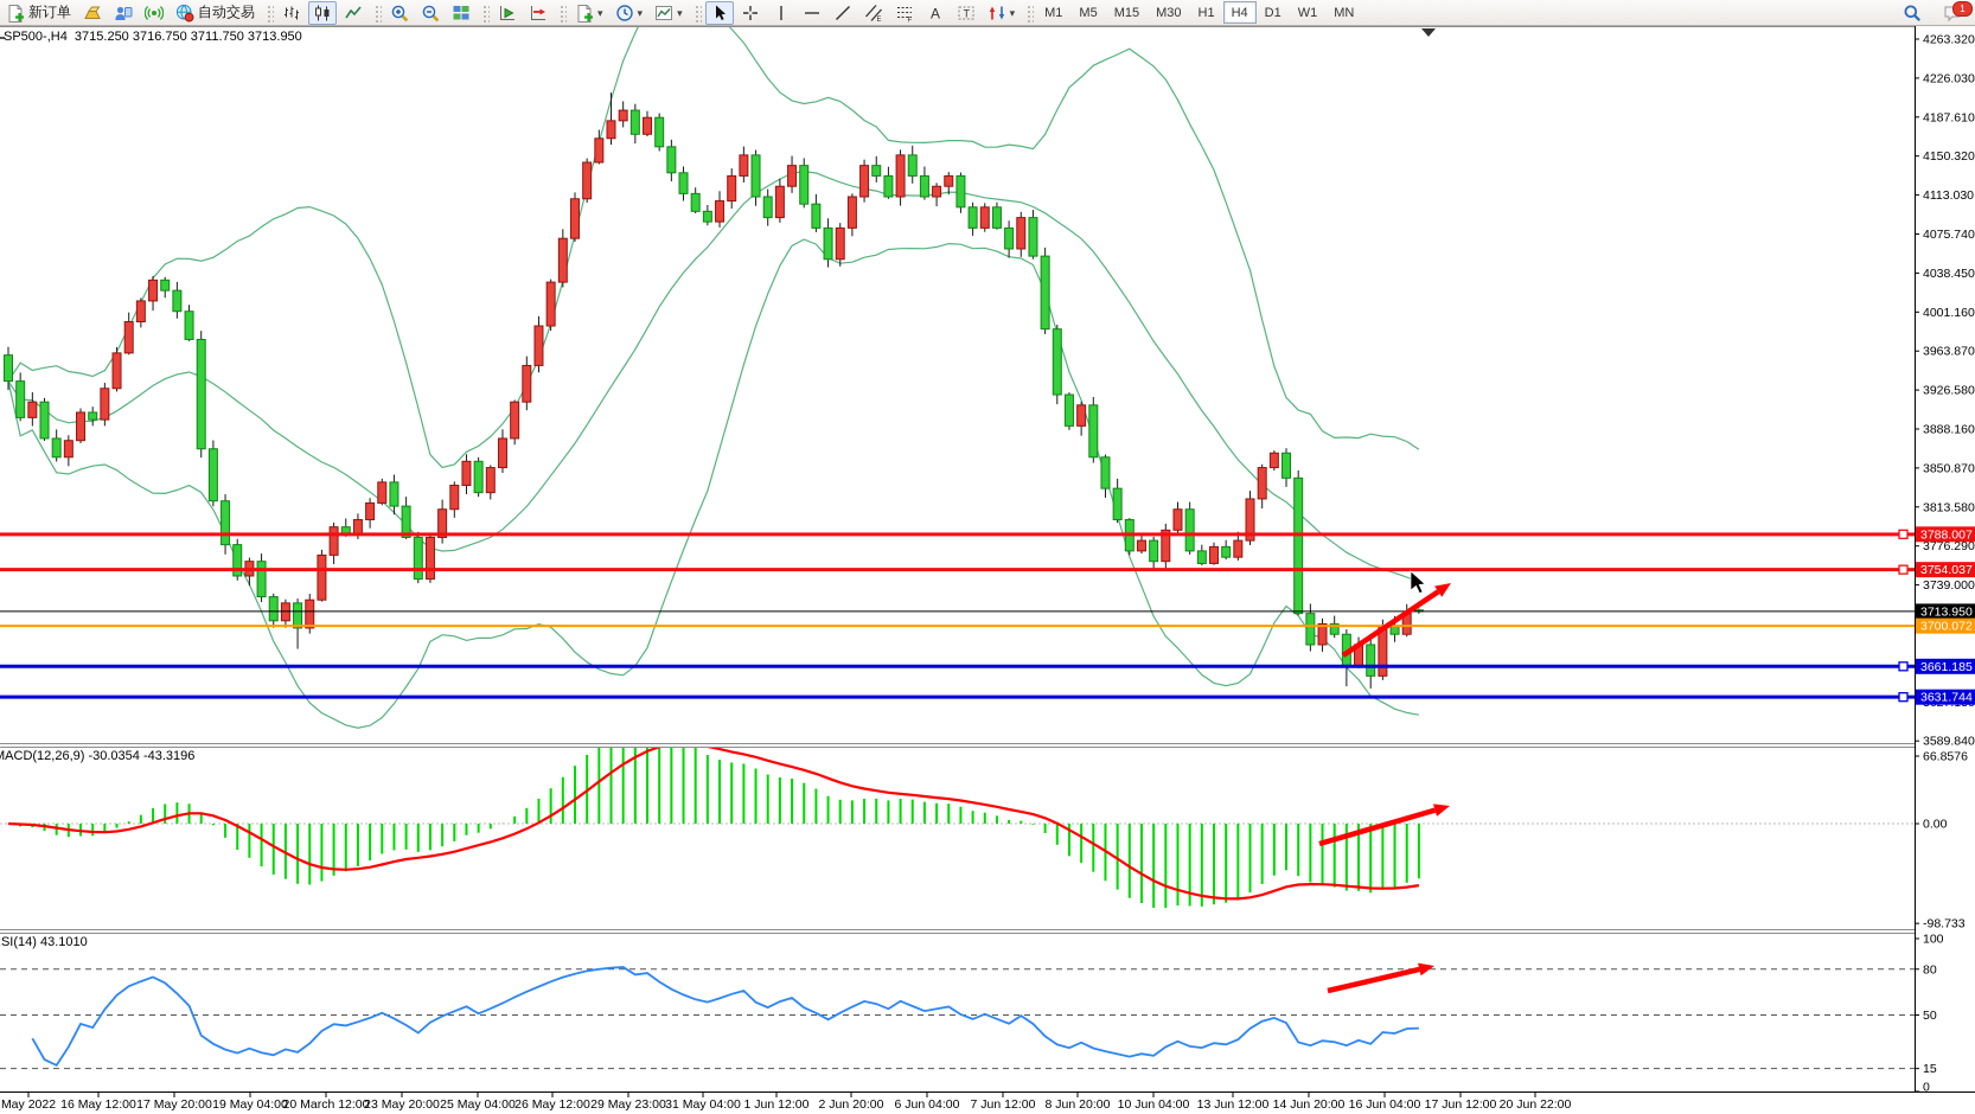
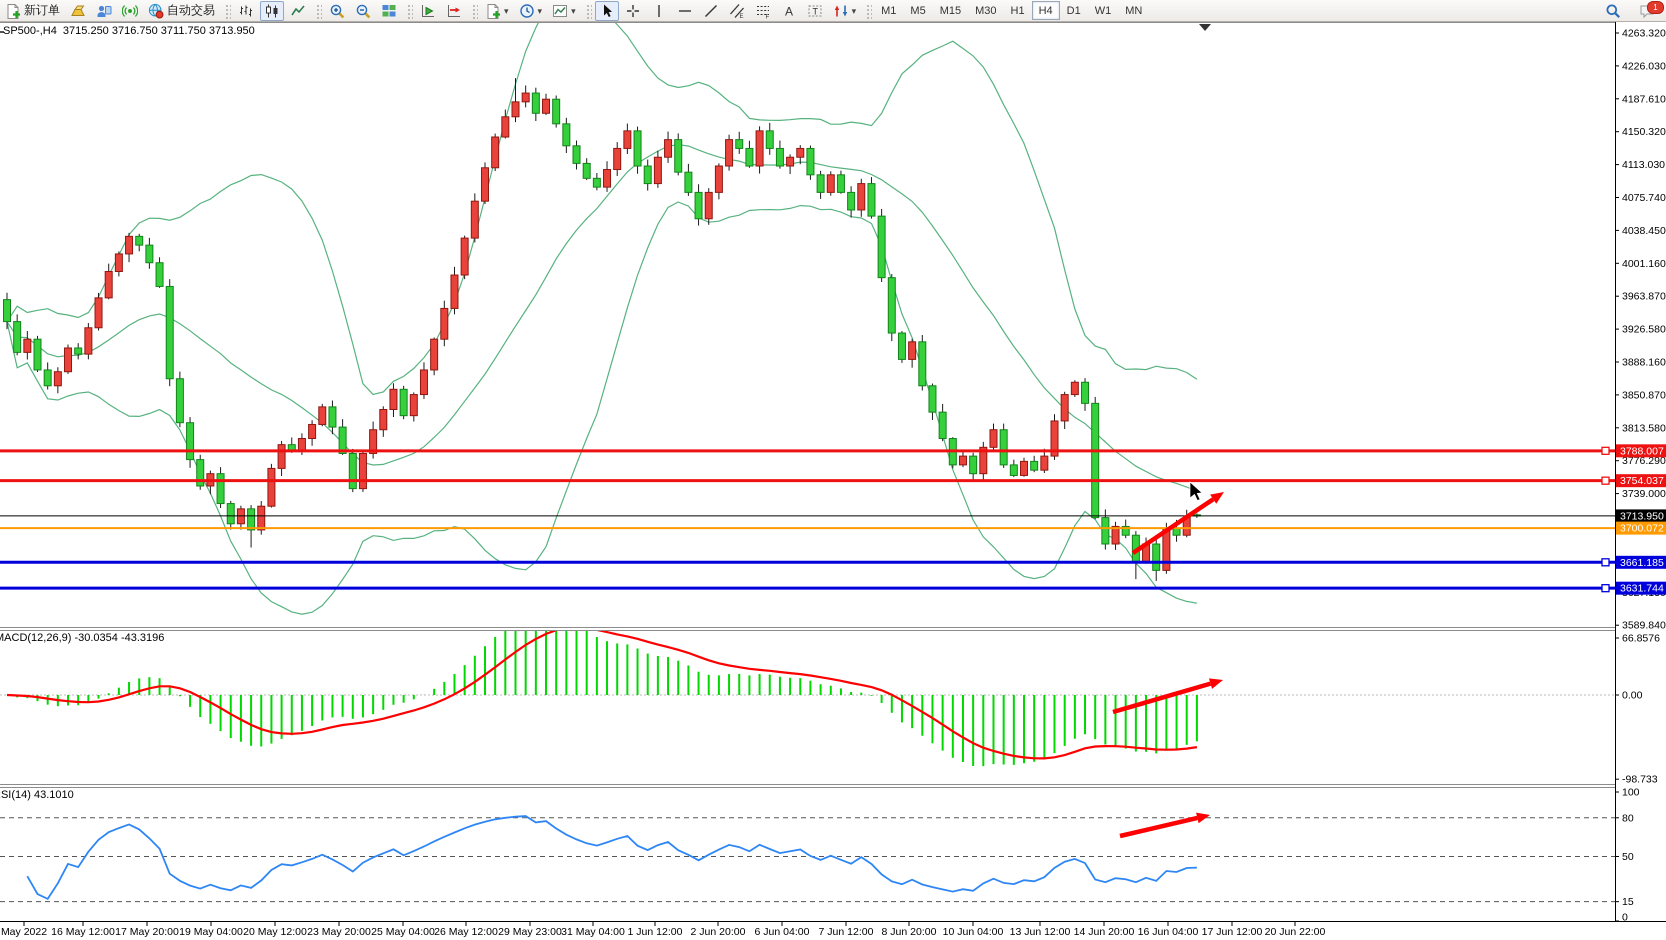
  新订单
  自动交易
  ▾
  ▾
  ▾
  A
  T
  ▾
  M1
  M5
  M15
  M30
  H1
  H4
  D1
  W1
  MN
  1
  4263.320
  4226.030
  4187.610
  4150.320
  4113.030
  4075.740
  4038.450
  4001.160
  3963.870
  3926.580
  3888.160
  3850.870
  3813.580
  3776.290
  3739.000
  3589.840
  3788.007
  3754.037
  3713.950
  3700.072
  3661.185
  3631.744
  66.8576
  0.00
  -98.733
  100
  80
  50
  15
  0
  May 2022
  16 May 12:00
  17 May 20:00
  19 May 04:00
- 20 March 12:00
+ 20 May 12:00
  23 May 20:00
  25 May 04:00
  26 May 12:00
  29 May 23:00
  31 May 04:00
  1 Jun 12:00
  2 Jun 20:00
  6 Jun 04:00
  7 Jun 12:00
  8 Jun 20:00
  10 Jun 04:00
  13 Jun 12:00
  14 Jun 20:00
  16 Jun 04:00
  17 Jun 12:00
  20 Jun 22:00
  SP500-,H4 3715.250 3716.750 3711.750 3713.950
  ACD(12,26,9) -30.0354 -43.3196
  SI(14) 43.1010
